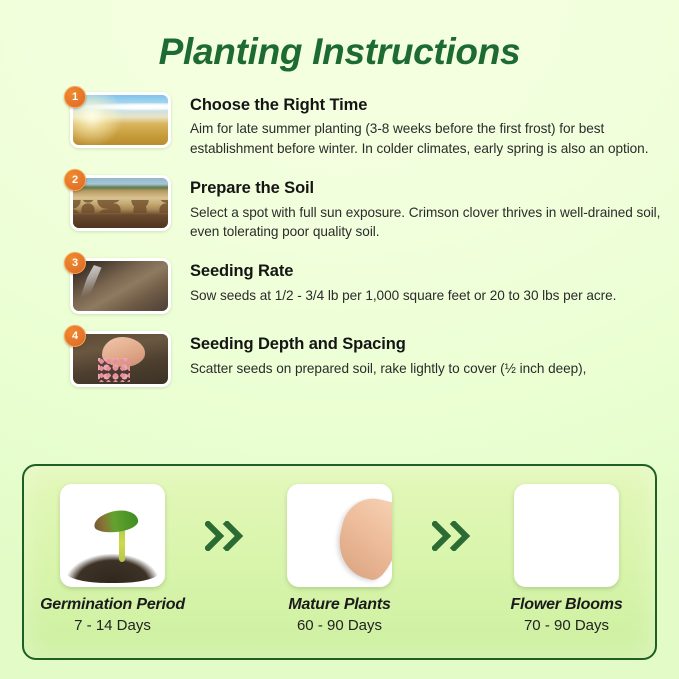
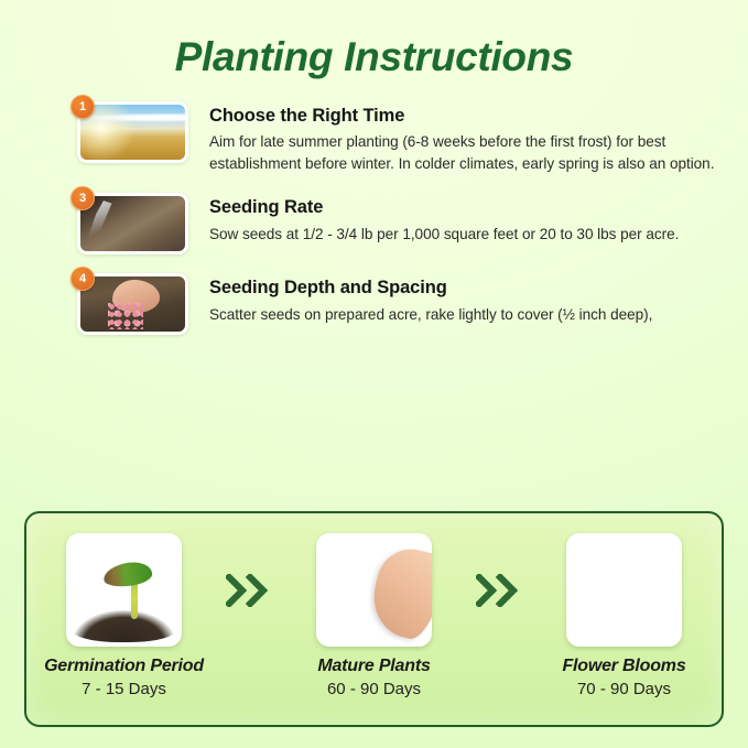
  Planting Instructions
  1
  Choose the Right Time
- Aim for late summer planting (3-8 weeks before the first frost) for best establishment before winter. In colder climates, early spring is also an option.
+ Aim for late summer planting (6-8 weeks before the first frost) for best establishment before winter. In colder climates, early spring is also an option.
- 2
- Prepare the Soil
- Select a spot with full sun exposure. Crimson clover thrives in well-drained soil, even tolerating poor quality soil.
  3
  Seeding Rate
  Sow seeds at 1/2 - 3/4 lb per 1,000 square feet or 20 to 30 lbs per acre.
  4
  Seeding Depth and Spacing
- Scatter seeds on prepared soil, rake lightly to cover (½ inch deep),
+ Scatter seeds on prepared acre, rake lightly to cover (½ inch deep),
  Germination Period
- 7 - 14 Days
+ 7 - 15 Days
  Mature Plants
  60 - 90 Days
  Flower Blooms
  70 - 90 Days
